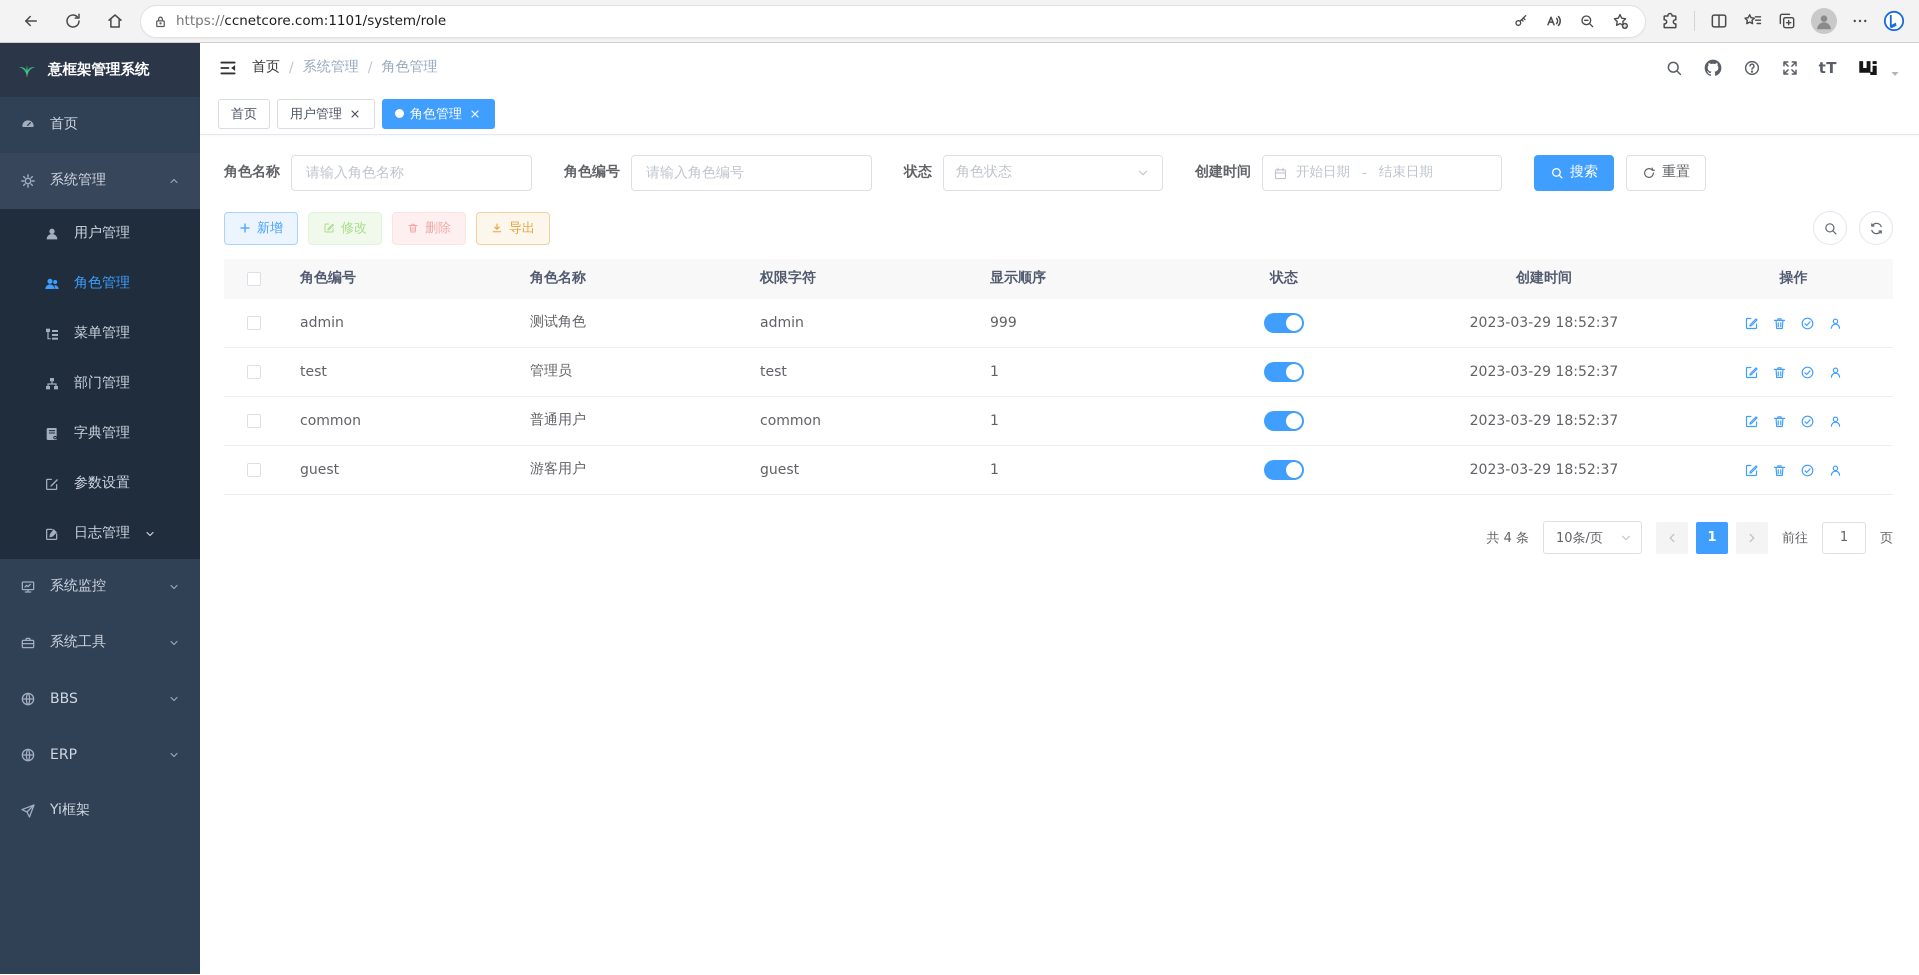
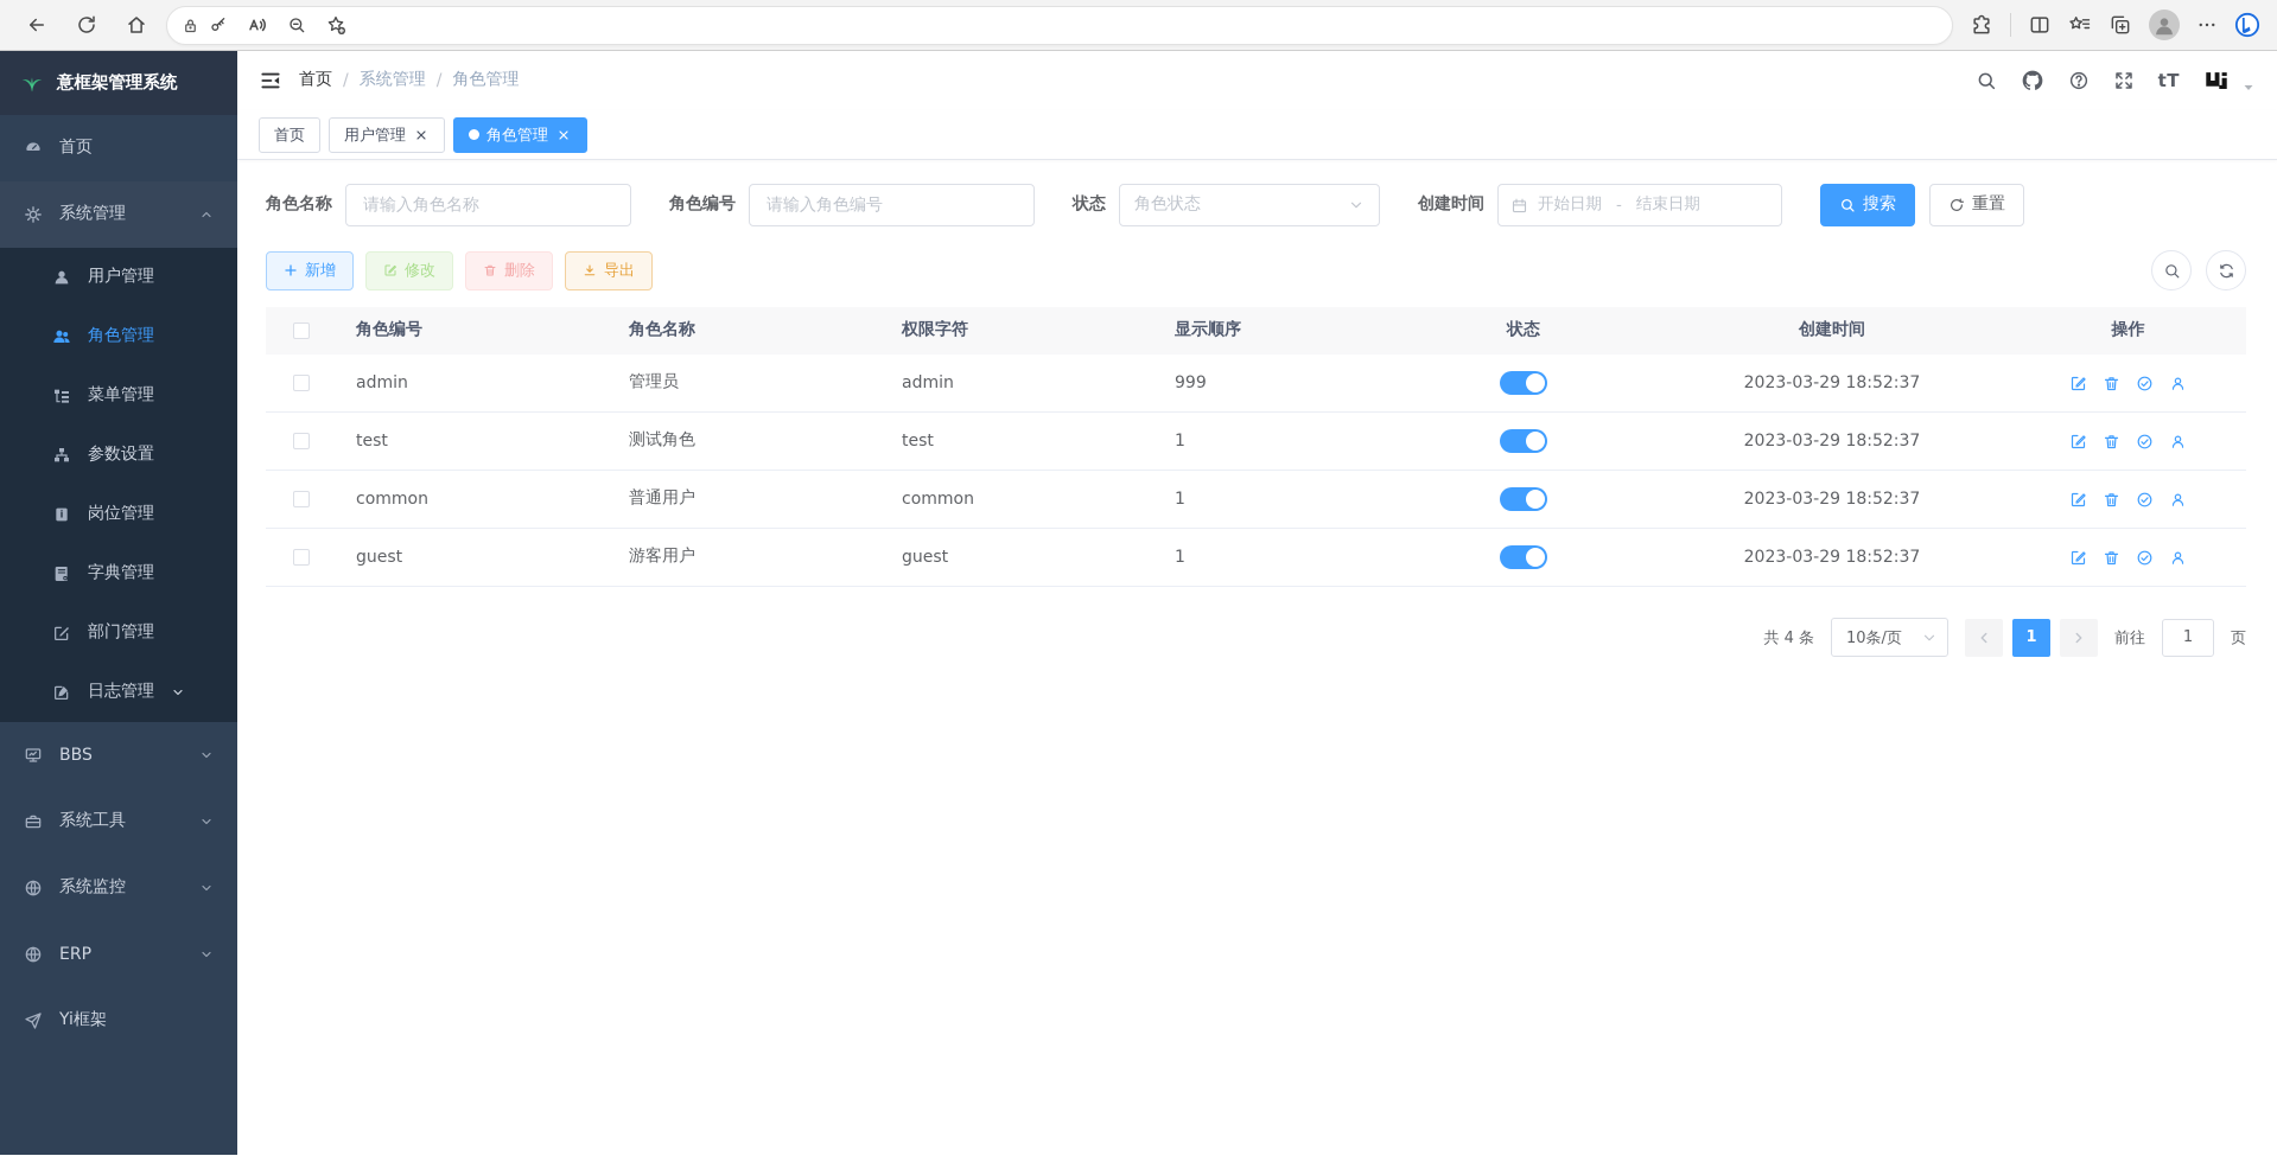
- https://ccnetcore.com:1101/system/role
  意框架管理系统
  首页
  系统管理
  用户管理
  角色管理
  菜单管理
- 部门管理
+ 参数设置
+ 岗位管理
  字典管理
- 参数设置
+ 部门管理
  日志管理
- 系统监控
+ BBS
  系统工具
- BBS
+ 系统监控
  ERP
  Yi框架
  首页
  /
  系统管理
  /
  角色管理
  tT
  首页
  用户管理
  角色管理
  角色名称
  请输入角色名称
  角色编号
  请输入角色编号
  状态
  角色状态
  创建时间
  开始日期
  -
  结束日期
  搜索
  重置
  新增
  修改
  删除
  导出
  角色编号
  角色名称
  权限字符
  显示顺序
  状态
  创建时间
  操作
  admin
- 测试角色
+ 管理员
  admin
  999
  2023-03-29 18:52:37
  test
- 管理员
+ 测试角色
  test
  1
  2023-03-29 18:52:37
  common
  普通用户
  common
  1
  2023-03-29 18:52:37
  guest
  游客用户
  guest
  1
  2023-03-29 18:52:37
  共 4 条
  10条/页
  1
  前往
  1
  页
